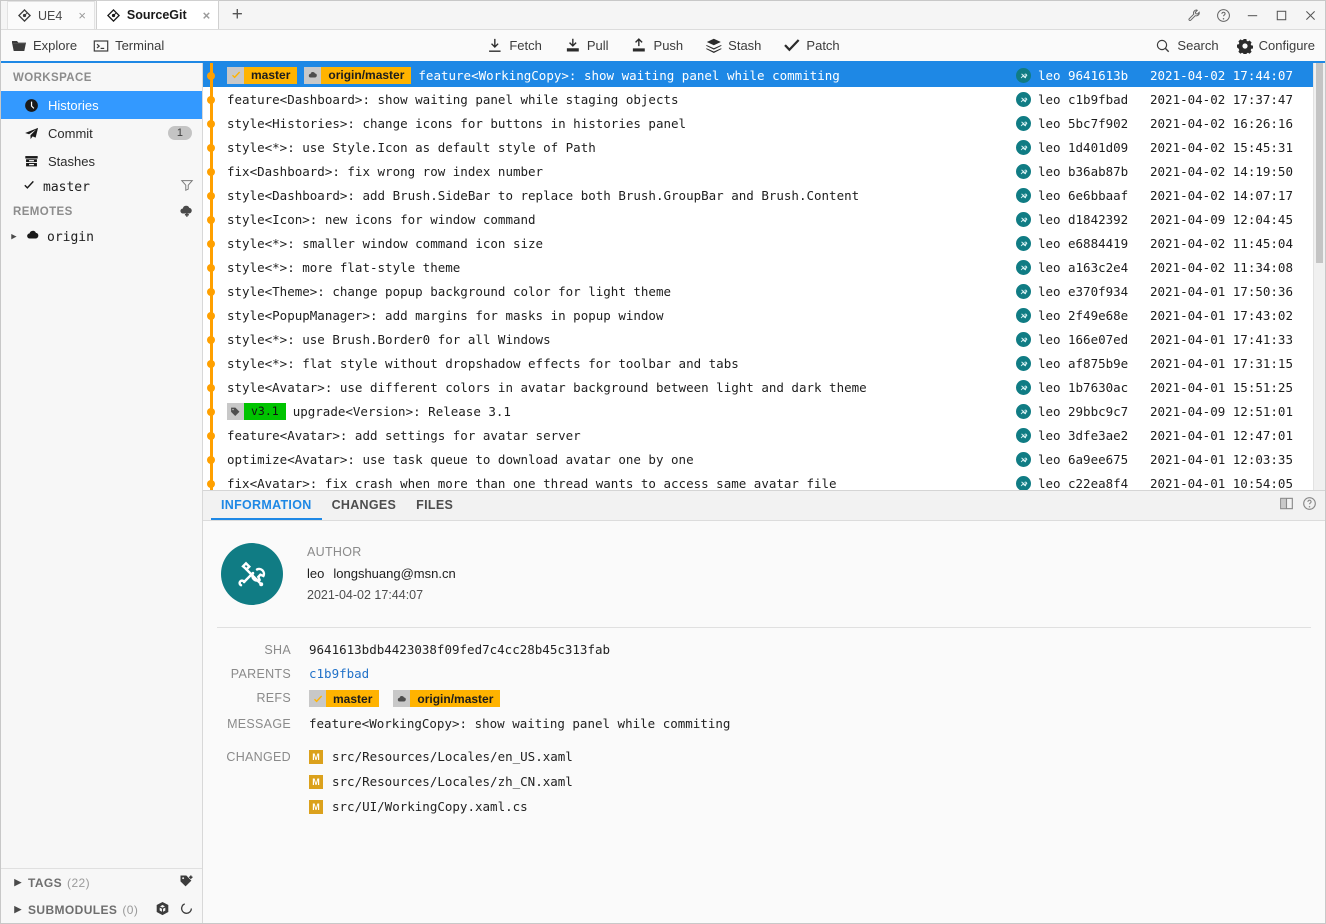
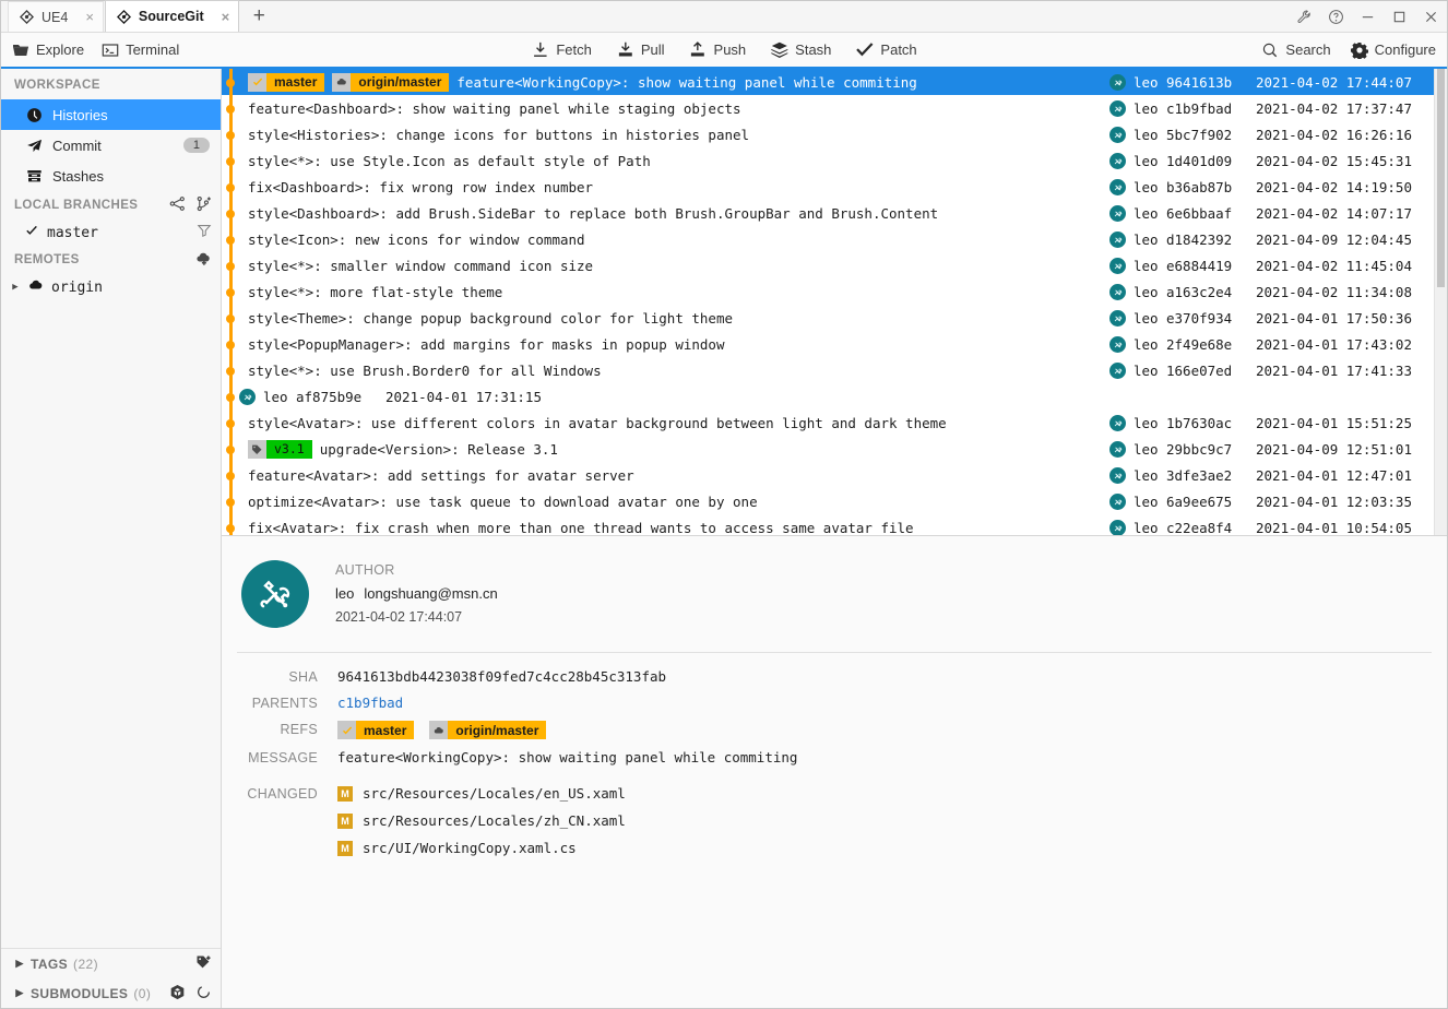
  UE4
  ×
  SourceGit
  ×
  +
  Explore
  Terminal
  Fetch
  Pull
  Push
  Stash
  Patch
  Search
  Configure
  WORKSPACE
  Histories
  Commit
  1
  Stashes
+ LOCAL BRANCHES
  master
  REMOTES
  ▶
  origin
  ▶
  TAGS
  (22)
  ▶
  SUBMODULES
  (0)
  master
  origin/master
  feature<WorkingCopy>: show waiting panel while commiting
  leo
  9641613b
  2021-04-02 17:44:07
  feature<Dashboard>: show waiting panel while staging objects
  leo
  c1b9fbad
  2021-04-02 17:37:47
  style<Histories>: change icons for buttons in histories panel
  leo
  5bc7f902
  2021-04-02 16:26:16
  style<*>: use Style.Icon as default style of Path
  leo
  1d401d09
  2021-04-02 15:45:31
  fix<Dashboard>: fix wrong row index number
  leo
  b36ab87b
  2021-04-02 14:19:50
  style<Dashboard>: add Brush.SideBar to replace both Brush.GroupBar and Brush.Content
  leo
  6e6bbaaf
  2021-04-02 14:07:17
  style<Icon>: new icons for window command
  leo
  d1842392
  2021-04-09 12:04:45
  style<*>: smaller window command icon size
  leo
  e6884419
  2021-04-02 11:45:04
  style<*>: more flat-style theme
  leo
  a163c2e4
  2021-04-02 11:34:08
  style<Theme>: change popup background color for light theme
  leo
  e370f934
  2021-04-01 17:50:36
  style<PopupManager>: add margins for masks in popup window
  leo
  2f49e68e
  2021-04-01 17:43:02
  style<*>: use Brush.Border0 for all Windows
  leo
  166e07ed
  2021-04-01 17:41:33
- style<*>: flat style without dropshadow effects for toolbar and tabs
  leo
  af875b9e
  2021-04-01 17:31:15
  style<Avatar>: use different colors in avatar background between light and dark theme
  leo
  1b7630ac
  2021-04-01 15:51:25
  v3.1
  upgrade<Version>: Release 3.1
  leo
  29bbc9c7
  2021-04-09 12:51:01
  feature<Avatar>: add settings for avatar server
  leo
  3dfe3ae2
  2021-04-01 12:47:01
  optimize<Avatar>: use task queue to download avatar one by one
  leo
  6a9ee675
  2021-04-01 12:03:35
  fix<Avatar>: fix crash when more than one thread wants to access same avatar file
  leo
  c22ea8f4
  2021-04-01 10:54:05
- INFORMATION
- CHANGES
- FILES
  AUTHOR
  leo
  longshuang@msn.cn
  2021-04-02 17:44:07
  SHA
  9641613bdb4423038f09fed7c4cc28b45c313fab
  PARENTS
  c1b9fbad
  REFS
  master
  origin/master
  MESSAGE
  feature<WorkingCopy>: show waiting panel while commiting
  CHANGED
  M
  src/Resources/Locales/en_US.xaml
  M
  src/Resources/Locales/zh_CN.xaml
  M
  src/UI/WorkingCopy.xaml.cs
